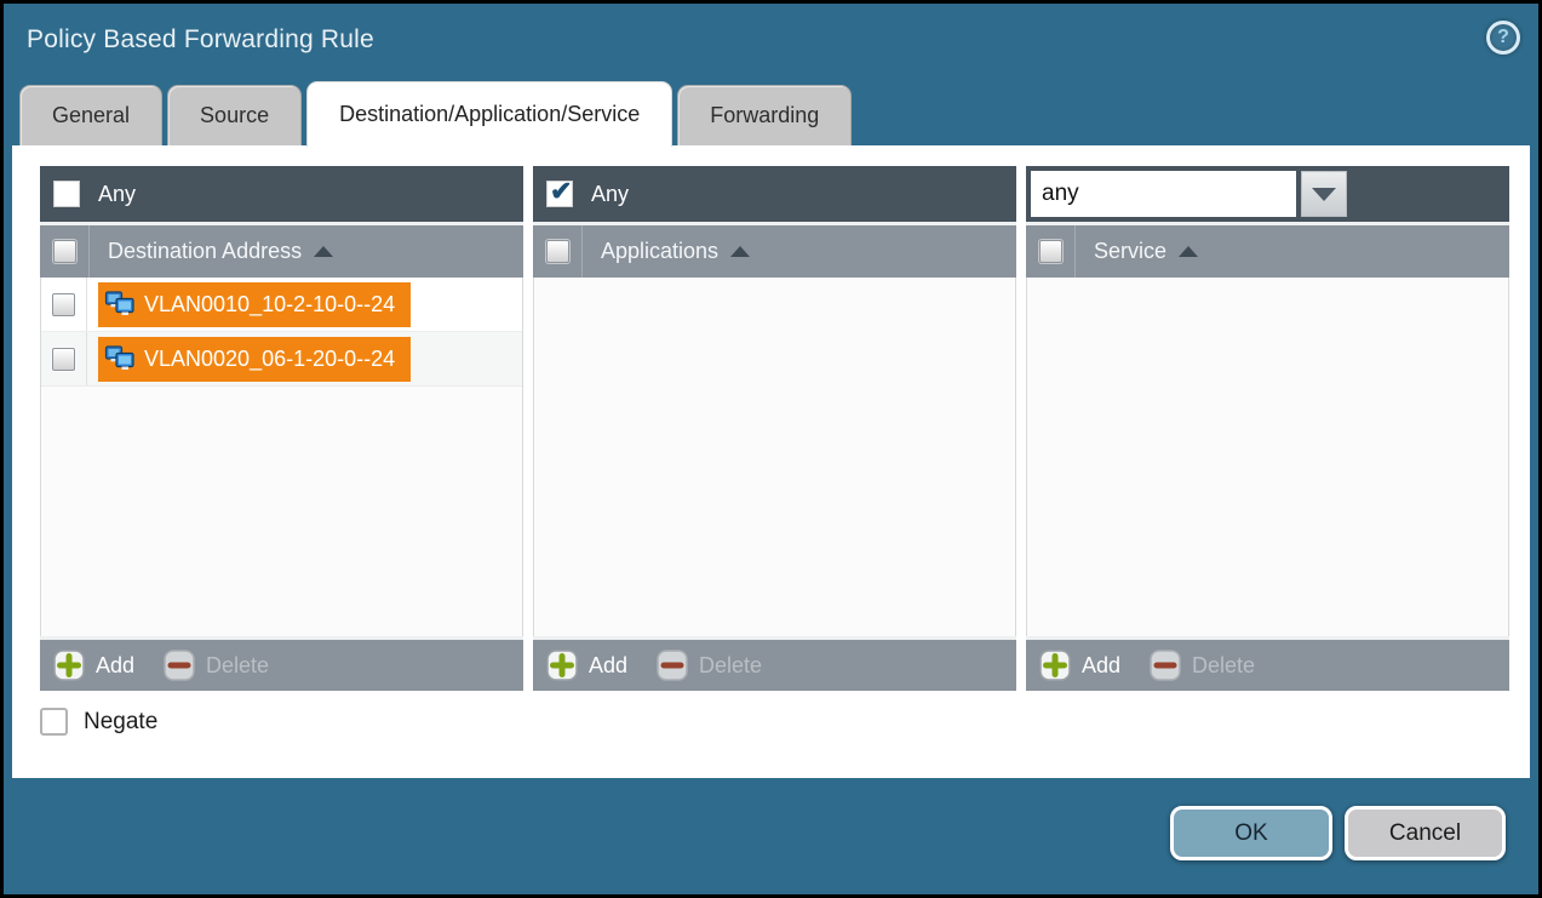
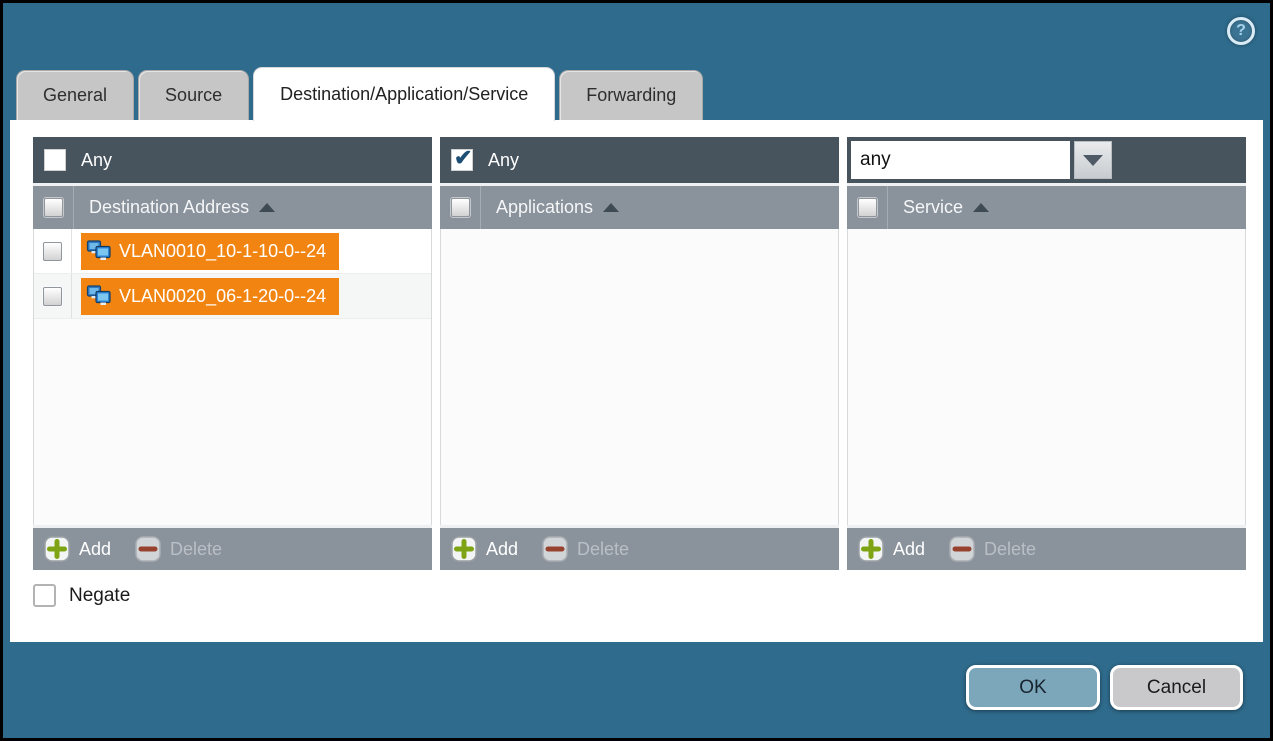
- Policy Based Forwarding Rule
  ?
  General
  Source
  Destination/Application/Service
  Forwarding
  Any
  Destination Address
- VLAN0010_10-2-10-0--24
+ VLAN0010_10-1-10-0--24
  VLAN0020_06-1-20-0--24
  Add
  Delete
  Any
  Applications
  Add
  Delete
  any
  Service
  Add
  Delete
  Negate
  OK
  Cancel
